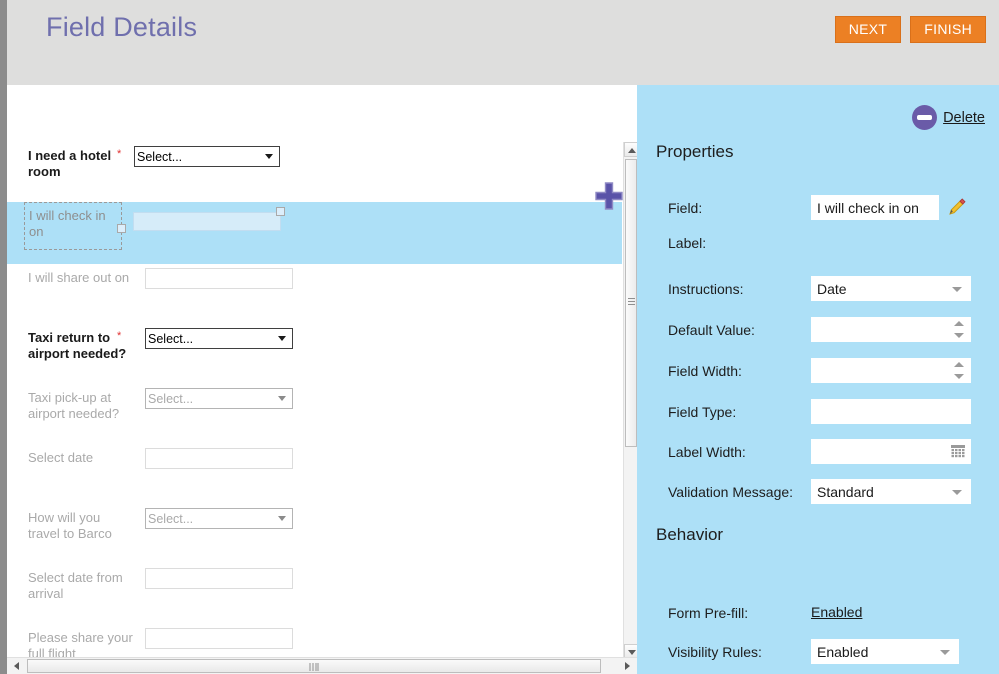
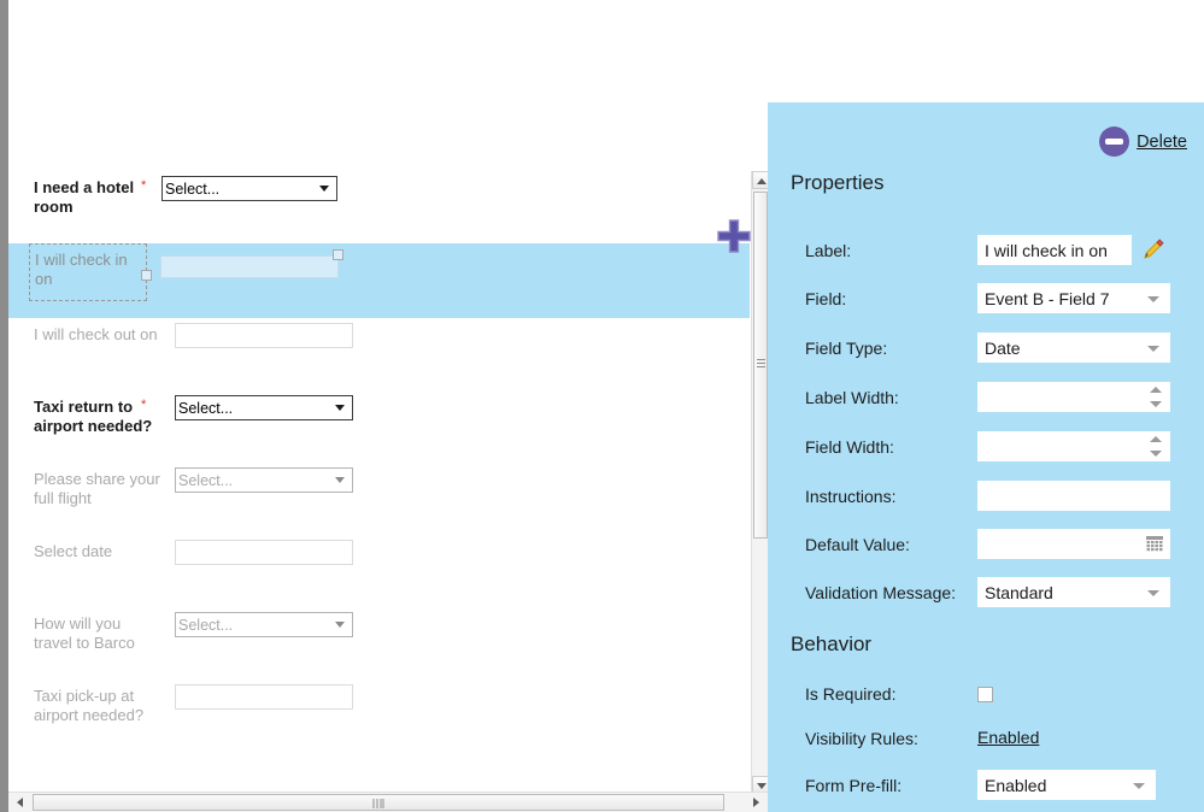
- Field Details
- NEXT
- FINISH
  I need a hotel room
  *
  Select...
  I will check in on
- I will share out on
+ I will check out on
  Taxi return to airport needed?
  *
  Select...
- Taxi pick-up at airport needed?
+ Please share your full flight
  Select...
  Select date
  How will you travel to Barco
  Select...
- Select date from arrival
- Please share your full flight
+ Taxi pick-up at airport needed?
  Delete
  Properties
- Field:
+ Label:
  I will check in on
- Label:
+ Field:
+ Event B - Field 7
- Instructions:
+ Field Type:
  Date
- Default Value:
+ Label Width:
  Field Width:
- Field Type:
+ Instructions:
- Label Width:
+ Default Value:
  Validation Message:
  Standard
  Behavior
+ Is Required:
- Form Pre-fill:
+ Visibility Rules:
  Enabled
- Visibility Rules:
+ Form Pre-fill:
  Enabled
